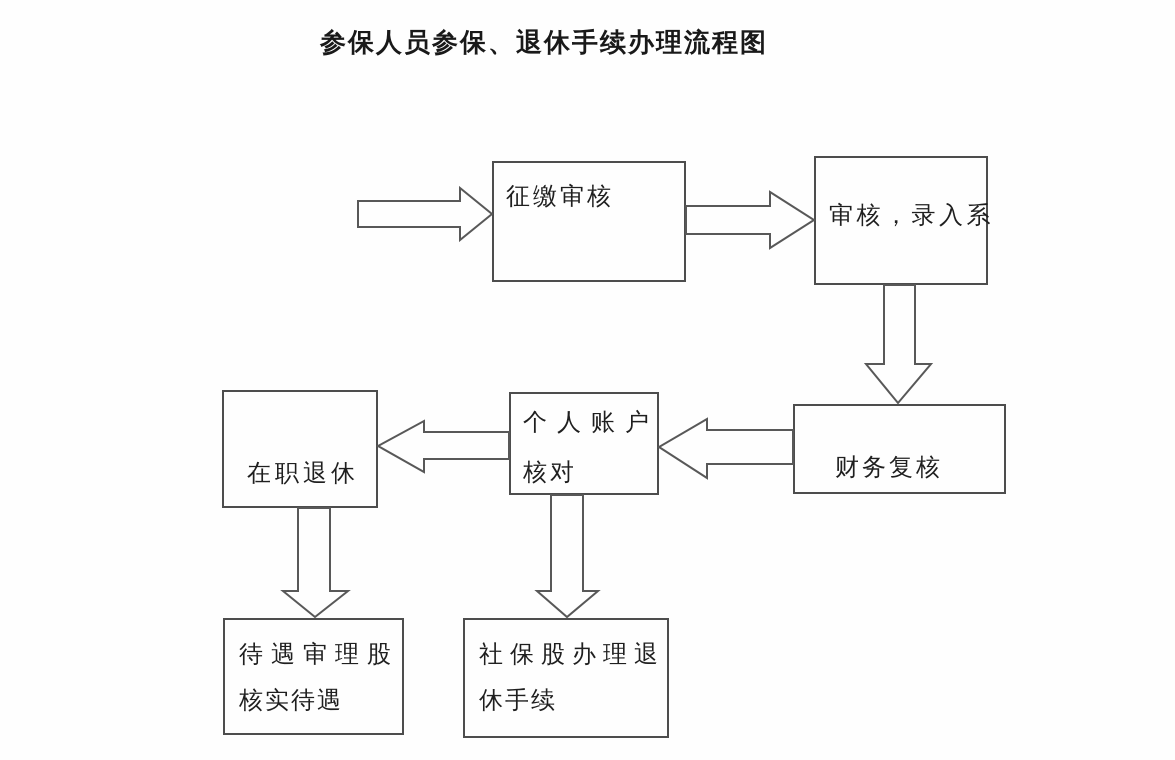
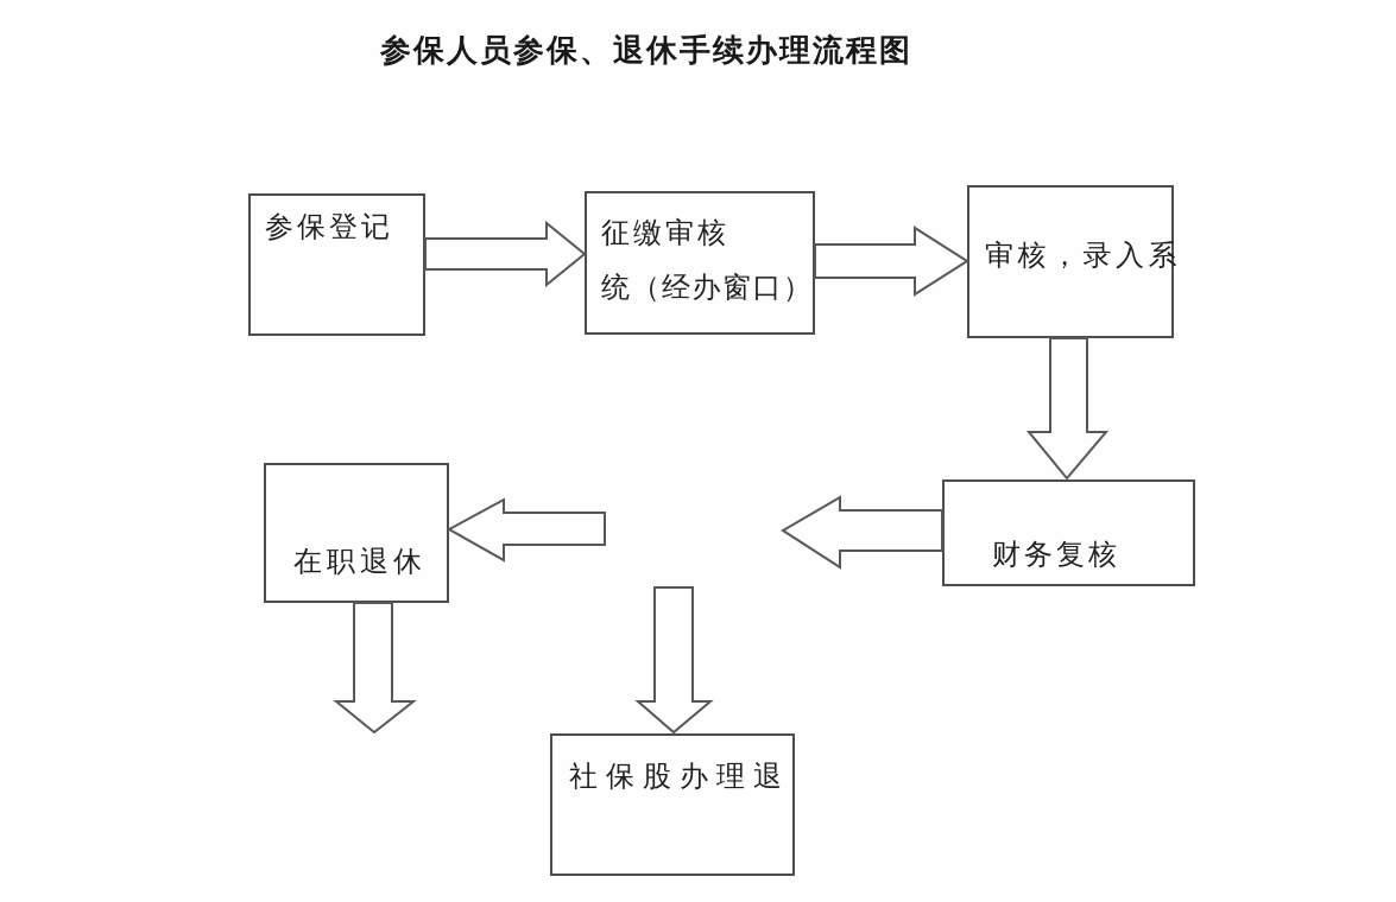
  参保人员参保、退休手续办理流程图
+ 参保登记
  征缴审核
+ 统（经办窗口）
  审核，录入系
  财务复核
- 个人账户
- 核对
  在职退休
- 待遇审理股
- 核实待遇
  社保股办理退
- 休手续
